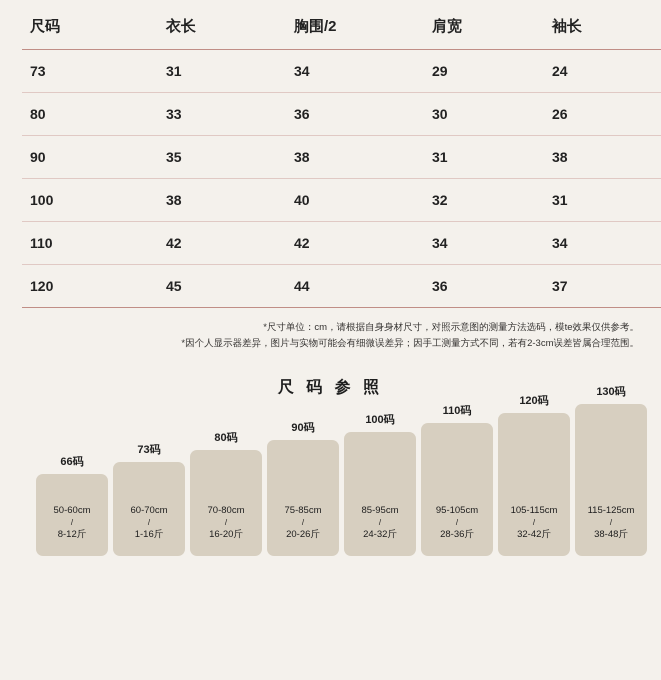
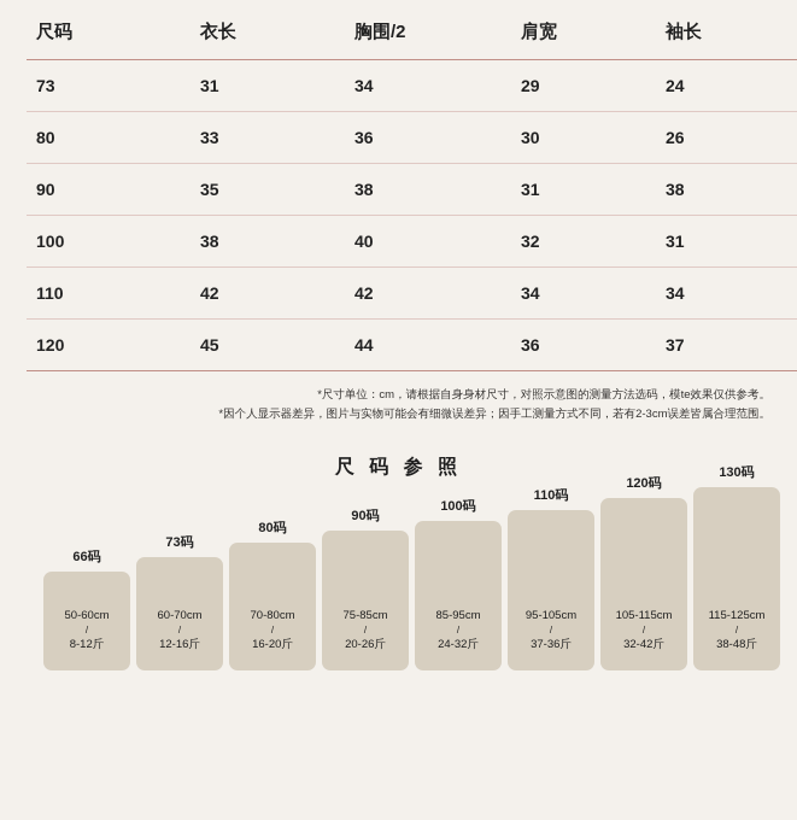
  尺码	衣长	胸围/2	肩宽	袖长
  73	31	34	29	24
  80	33	36	30	26
  90	35	38	31	38
  100	38	40	32	31
  110	42	42	34	34
  120	45	44	36	37
  *尺寸单位：cm，请根据自身身材尺寸，对照示意图的测量方法选码，模te效果仅供参考。
  *因个人显示器差异，图片与实物可能会有细微误差异；因手工测量方式不同，若有2-3cm误差皆属合理范围。
  尺 码 参 照
  66码
  50-60cm
  /
  8-12斤
  73码
  60-70cm
  /
- 1-16斤
+ 12-16斤
  80码
  70-80cm
  /
  16-20斤
  90码
  75-85cm
  /
  20-26斤
  100码
  85-95cm
  /
  24-32斤
  110码
  95-105cm
  /
- 28-36斤
+ 37-36斤
  120码
  105-115cm
  /
  32-42斤
  130码
  115-125cm
  /
  38-48斤
